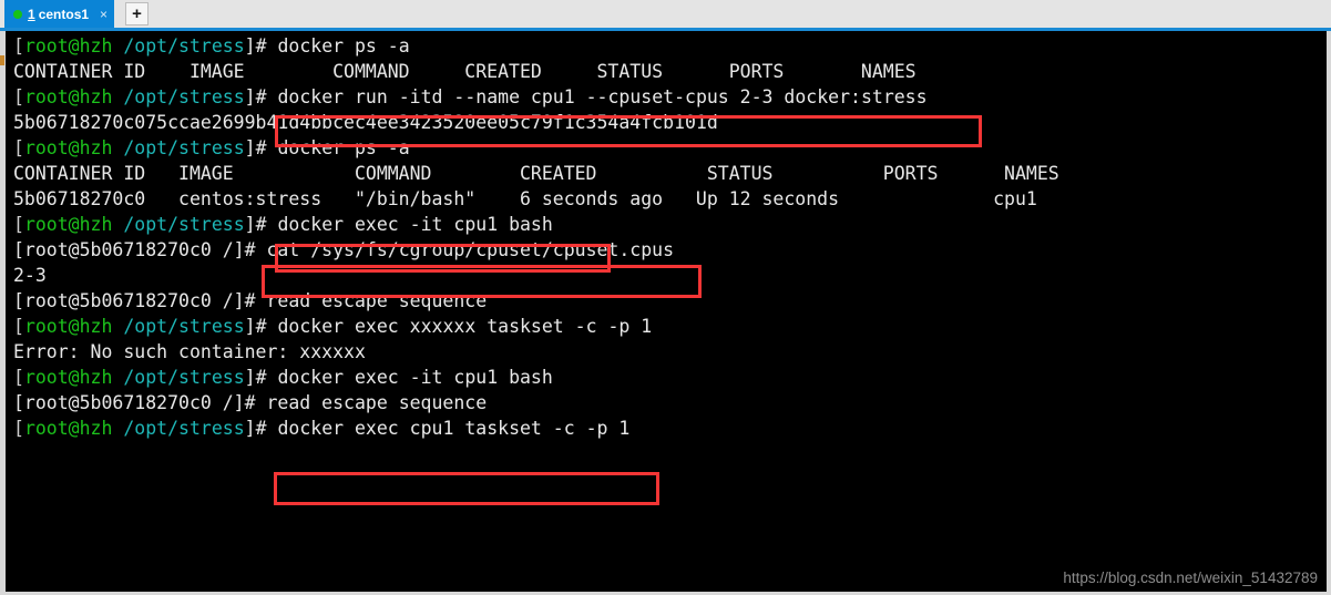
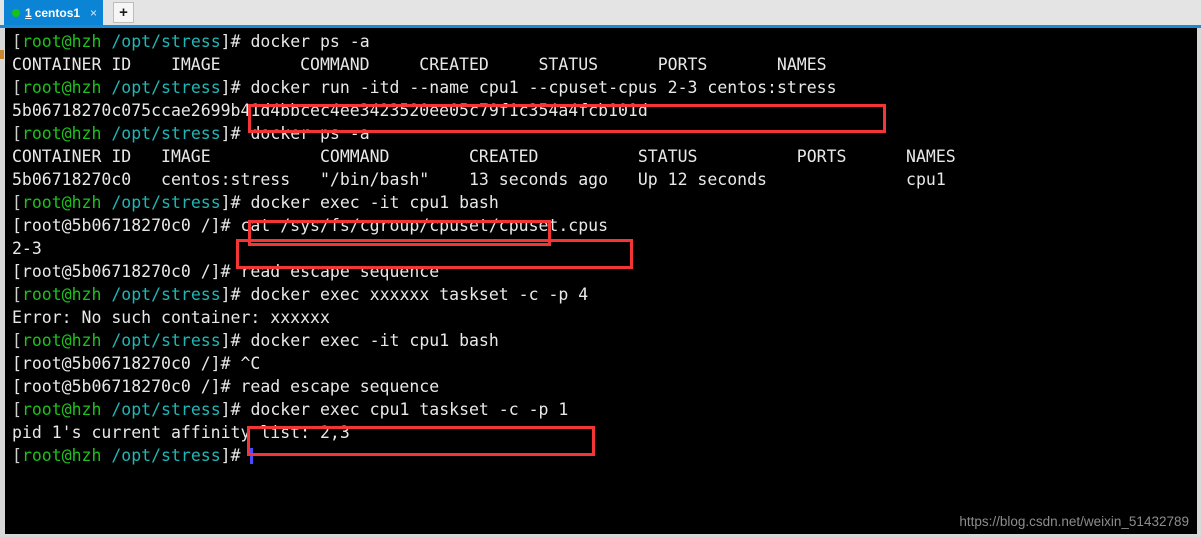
  1
  centos1
  ×
  +
  [root@hzh /opt/stress]# docker ps -a
  CONTAINER ID IMAGE COMMAND CREATED STATUS PORTS NAMES
- [root@hzh /opt/stress]# docker run -itd --name cpu1 --cpuset-cpus 2-3 docker:stress
+ [root@hzh /opt/stress]# docker run -itd --name cpu1 --cpuset-cpus 2-3 centos:stress
  5b06718270c075ccae2699b41d4bbcec4ee3423520ee05c79f1c354a4fcb101d
  [root@hzh /opt/stress]# docker ps -a
  CONTAINER ID IMAGE COMMAND CREATED STATUS PORTS NAMES
- 5b06718270c0 centos:stress "/bin/bash" 6 seconds ago Up 12 seconds cpu1
+ 5b06718270c0 centos:stress "/bin/bash" 13 seconds ago Up 12 seconds cpu1
  [root@hzh /opt/stress]# docker exec -it cpu1 bash
  [root@5b06718270c0 /]# cat /sys/fs/cgroup/cpuset/cpuset.cpus
  2-3
  [root@5b06718270c0 /]# read escape sequence
- [root@hzh /opt/stress]# docker exec xxxxxx taskset -c -p 1
+ [root@hzh /opt/stress]# docker exec xxxxxx taskset -c -p 4
  Error: No such container: xxxxxx
  [root@hzh /opt/stress]# docker exec -it cpu1 bash
+ [root@5b06718270c0 /]# ^C
  [root@5b06718270c0 /]# read escape sequence
  [root@hzh /opt/stress]# docker exec cpu1 taskset -c -p 1
+ pid 1's current affinity list: 2,3
+ [root@hzh /opt/stress]#
  https://blog.csdn.net/weixin_51432789
